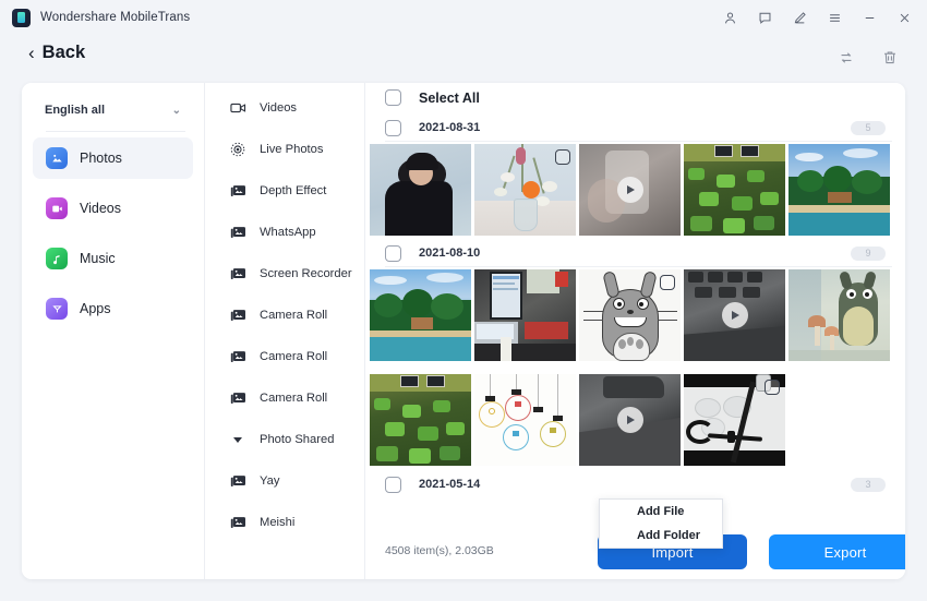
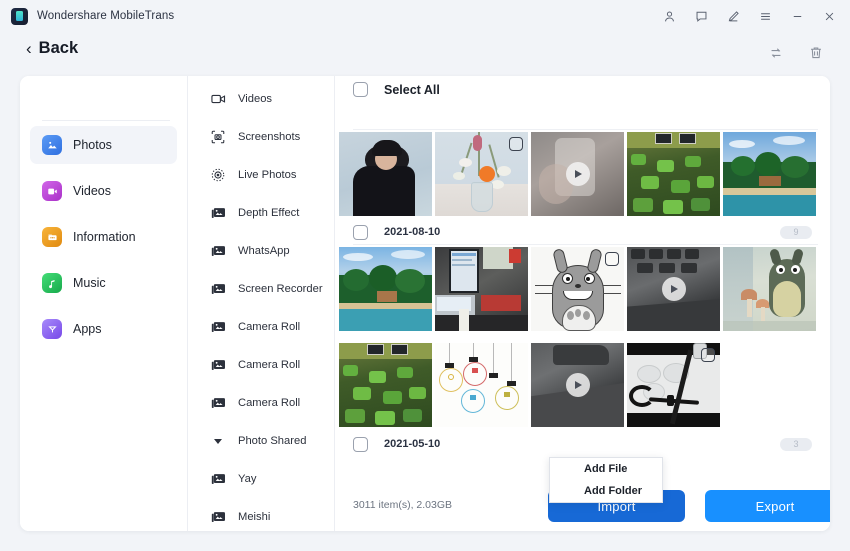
  Wondershare MobileTrans
  ‹
  Back
- English all
- ⌄
  Photos
  Videos
+ Information
  Music
  Apps
  Videos
+ Screenshots
  Live Photos
  Depth Effect
  WhatsApp
  Screen Recorder
  Camera Roll
  Camera Roll
  Camera Roll
  Photo Shared
  Yay
  Meishi
  Select All
- 2021-08-31
- 5
  2021-08-10
  9
- 2021-05-14
+ 2021-05-10
  3
- 4508 item(s), 2.03GB
+ 3011 item(s), 2.03GB
  Import
  Export
  Add File
  Add Folder
